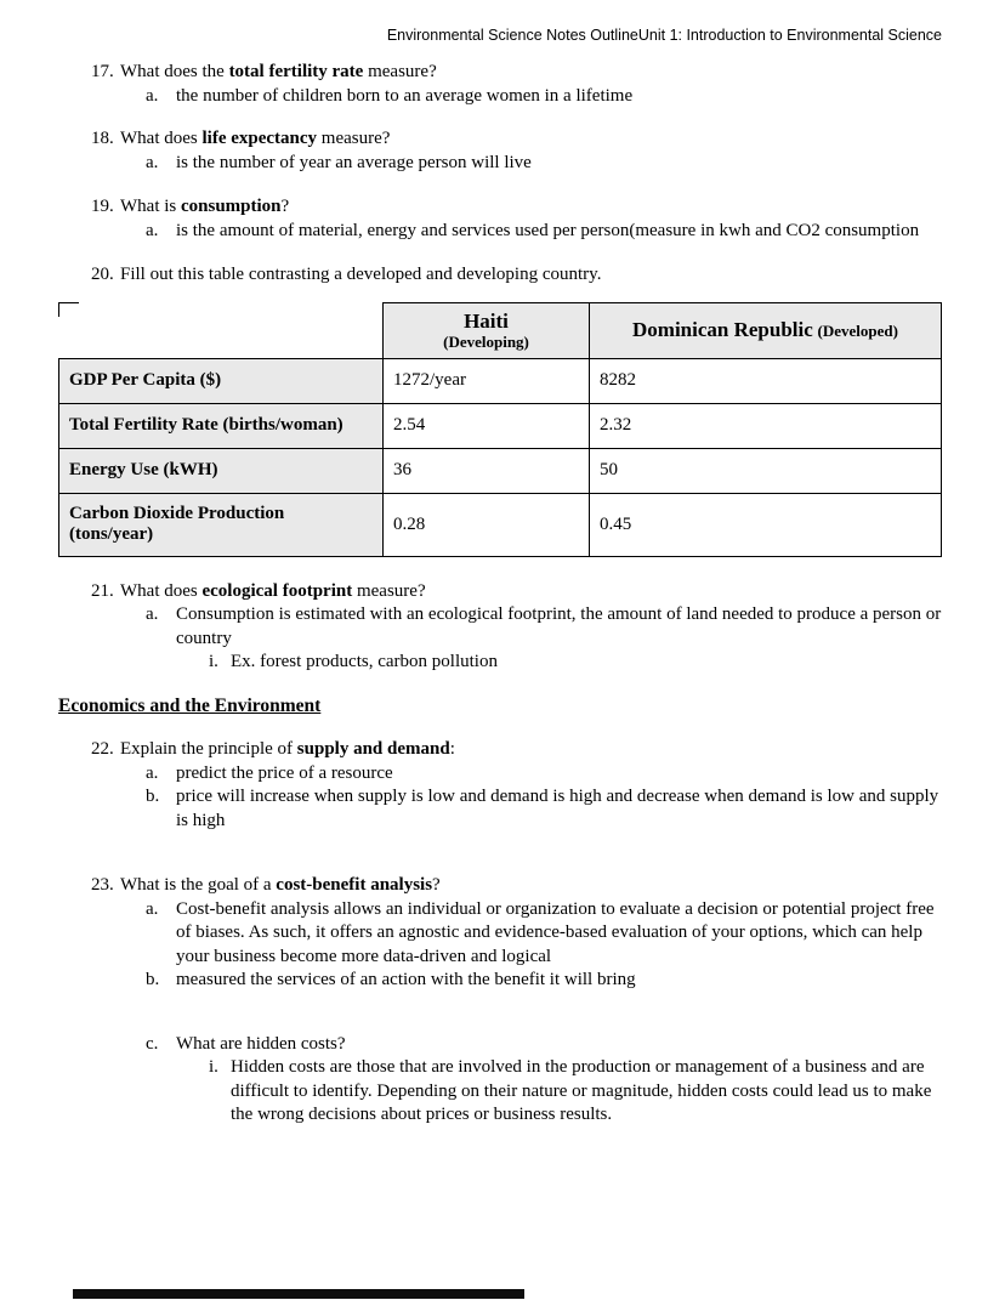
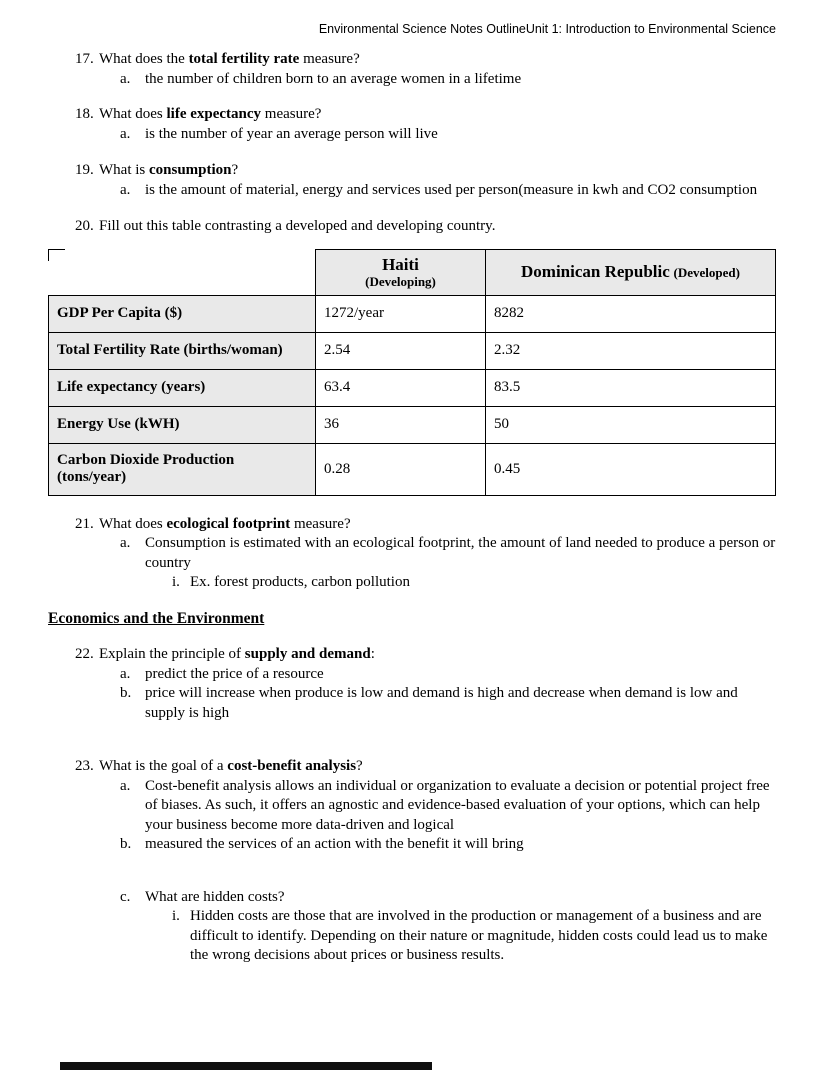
  Environmental Science Notes OutlineUnit 1: Introduction to Environmental Science
  17.
  What does the total fertility rate measure?
  a.
  the number of children born to an average women in a lifetime
  18.
  What does life expectancy measure?
  a.
  is the number of year an average person will live
  19.
  What is consumption?
  a.
  is the amount of material, energy and services used per person(measure in kwh and CO2 consumption
  20.
  Fill out this table contrasting a developed and developing country.
  	Haiti (Developing)	Dominican Republic (Developed)
  GDP Per Capita ($)	1272/year	8282
  Total Fertility Rate (births/woman)	2.54	2.32
+ Life expectancy (years)	63.4	83.5
  Energy Use (kWH)	36	50
  Carbon Dioxide Production (tons/year)	0.28	0.45
  21.
  What does ecological footprint measure?
  a.
  Consumption is estimated with an ecological footprint, the amount of land needed to produce a person or country
  i.
  Ex. forest products, carbon pollution
  Economics and the Environment
  22.
  Explain the principle of supply and demand:
  a.
  predict the price of a resource
  b.
- price will increase when supply is low and demand is high and decrease when demand is low and supply is high
+ price will increase when produce is low and demand is high and decrease when demand is low and supply is high
  23.
  What is the goal of a cost-benefit analysis?
  a.
  Cost-benefit analysis allows an individual or organization to evaluate a decision or potential project free of biases. As such, it offers an agnostic and evidence-based evaluation of your options, which can help your business become more data-driven and logical
  b.
  measured the services of an action with the benefit it will bring
  c.
  What are hidden costs?
  i.
  Hidden costs are those that are involved in the production or management of a business and are difficult to identify. Depending on their nature or magnitude, hidden costs could lead us to make the wrong decisions about prices or business results.
